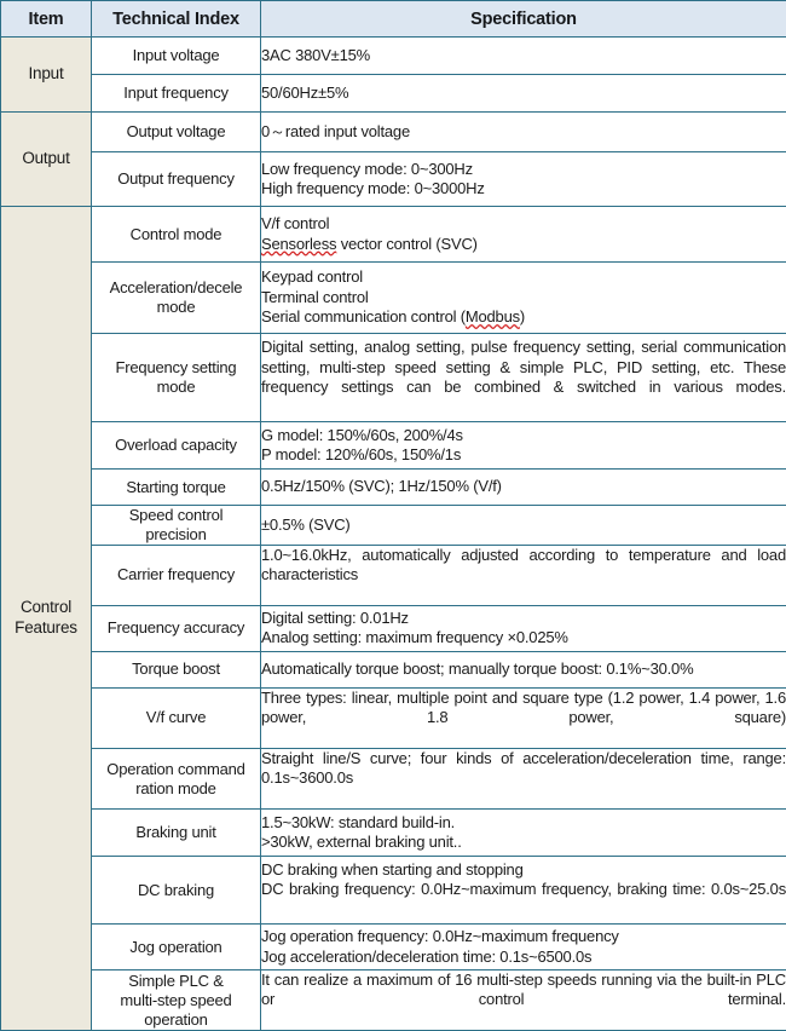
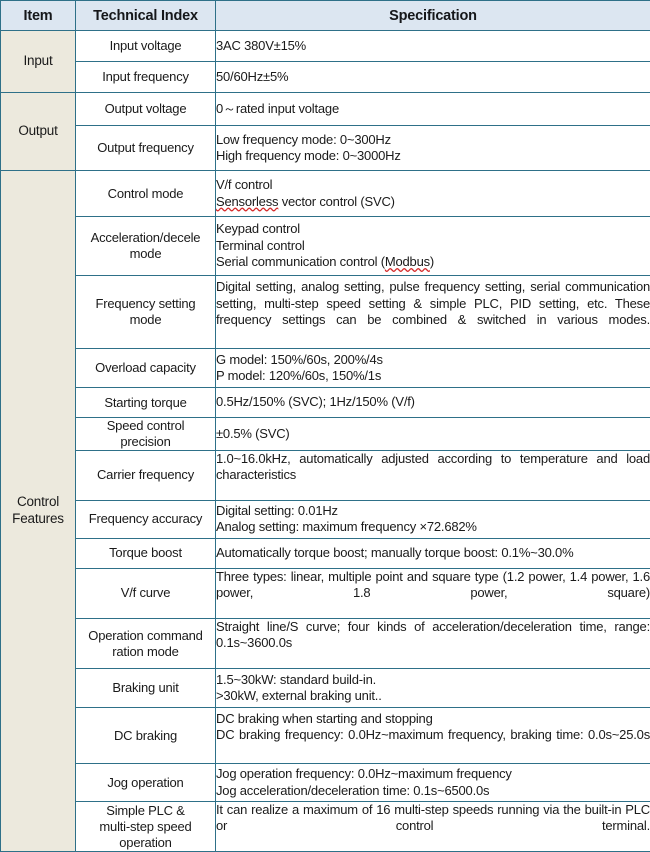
  Item	Technical Index	Specification
  Input	Input voltage	3AC 380V±15%
  Input frequency	50/60Hz±5%
  Output	Output voltage	0～rated input voltage
  Output frequency	Low frequency mode: 0~300HzHigh frequency mode: 0~3000Hz
  Control Features	Control mode	V/f control Sensorless vector control (SVC)
  Acceleration/decelemode	Keypad controlTerminal controlSerial communication control (Modbus)
  Frequency settingmode	Digital setting, analog setting, pulse frequency setting, serial communication setting, multi-step speed setting & simple PLC, PID setting, etc. These frequency settings can be combined & switched in various modes.
  Overload capacity	G model: 150%/60s, 200%/4sP model: 120%/60s, 150%/1s
  Starting torque	0.5Hz/150% (SVC); 1Hz/150% (V/f)
  Speed controlprecision	±0.5% (SVC)
  Carrier frequency	1.0~16.0kHz, automatically adjusted according to temperature and load characteristics
- Frequency accuracy	Digital setting: 0.01HzAnalog setting: maximum frequency ×0.025%
+ Frequency accuracy	Digital setting: 0.01HzAnalog setting: maximum frequency ×72.682%
  Torque boost	Automatically torque boost; manually torque boost: 0.1%~30.0%
  V/f curve	Three types: linear, multiple point and square type (1.2 power, 1.4 power, 1.6 power, 1.8 power, square)
  Operation commandration mode	Straight line/S curve; four kinds of acceleration/deceleration time, range: 0.1s~3600.0s
  Braking unit	1.5~30kW: standard build-in.>30kW, external braking unit..
  DC braking	DC braking when starting and stoppingDC braking frequency: 0.0Hz~maximum frequency, braking time: 0.0s~25.0s
  Jog operation	Jog operation frequency: 0.0Hz~maximum frequencyJog acceleration/deceleration time: 0.1s~6500.0s
  Simple PLC &multi-step speedoperation	It can realize a maximum of 16 multi-step speeds running via the built-in PLC or control terminal.
